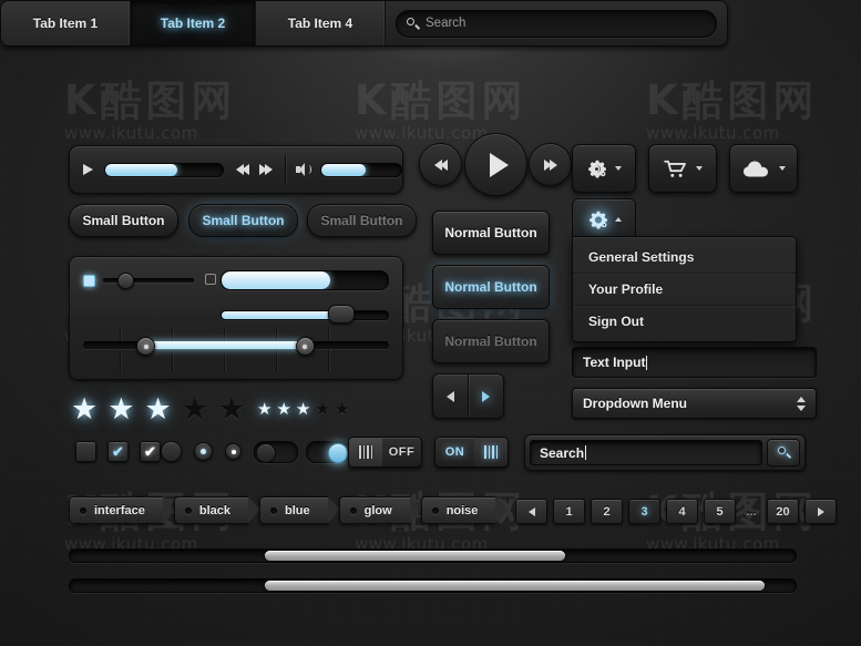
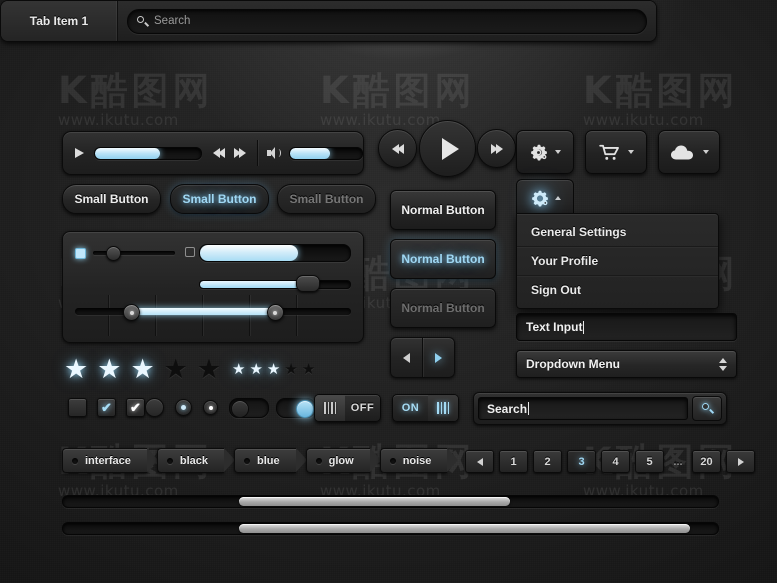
  K酷图网
  www.ikutu.com
  K酷图网
  www.ikutu.com
  K酷图网
  www.ikutu.com
  www.ikutu.com
  www.ikutu.com
  www.ikutu.com
  Tab Item 1
- Tab Item 2
- Tab Item 4
  Search
  Small Button
  Small Button
  Small Button
  Normal Button
  Normal Button
  Normal Button
  General Settings
  Your Profile
  Sign Out
  Text Input
  Dropdown Menu
  ★
  ★
  ★
  ★
  ★
  ★
  ★
  ★
  ★
  ★
  ✔
  ✔
  OFF
  ON
  Search
  interface
  black
  blue
  glow
  noise
  1
  2
  3
  4
  5
  ...
  20
